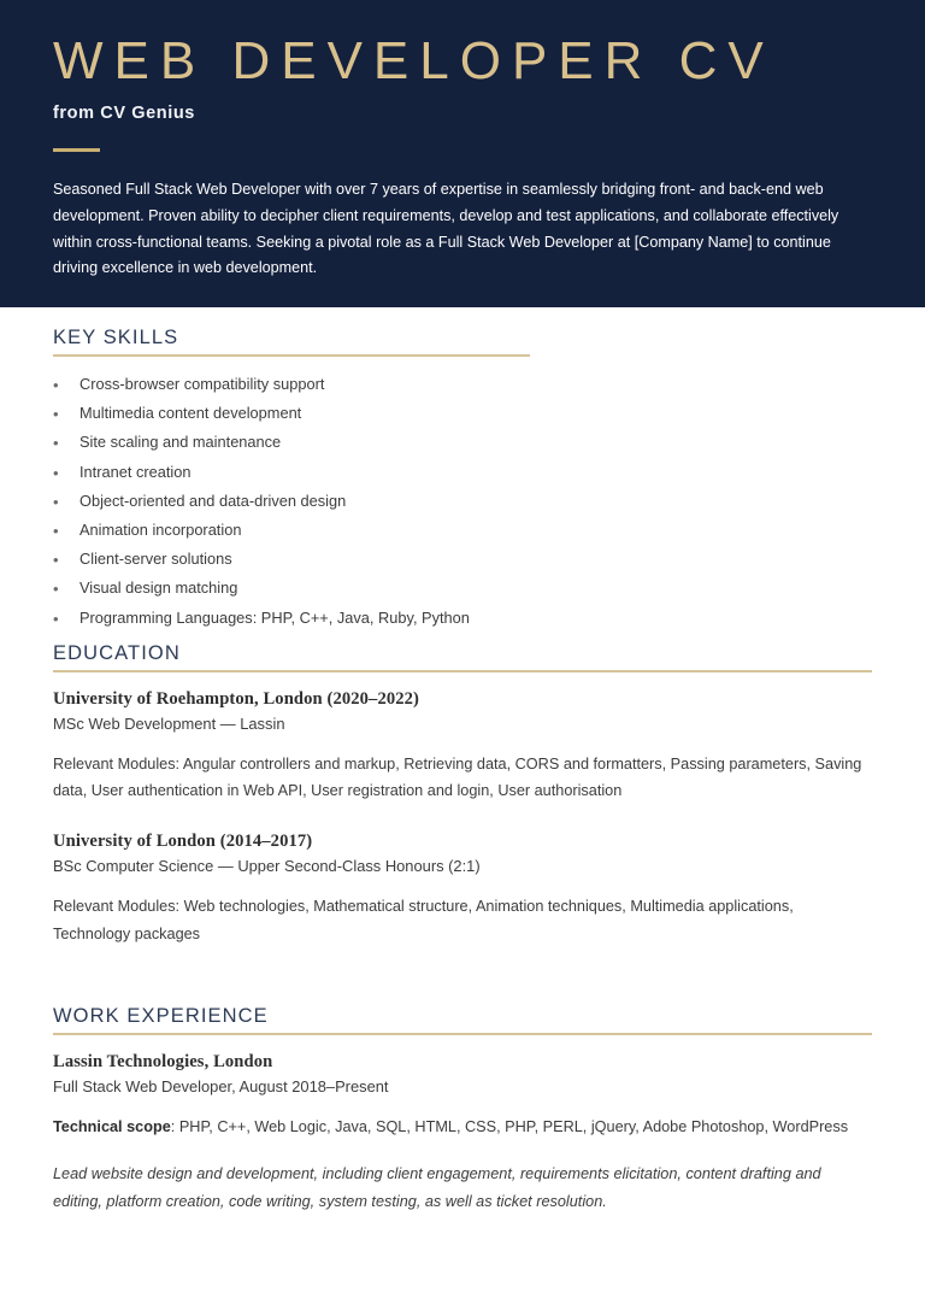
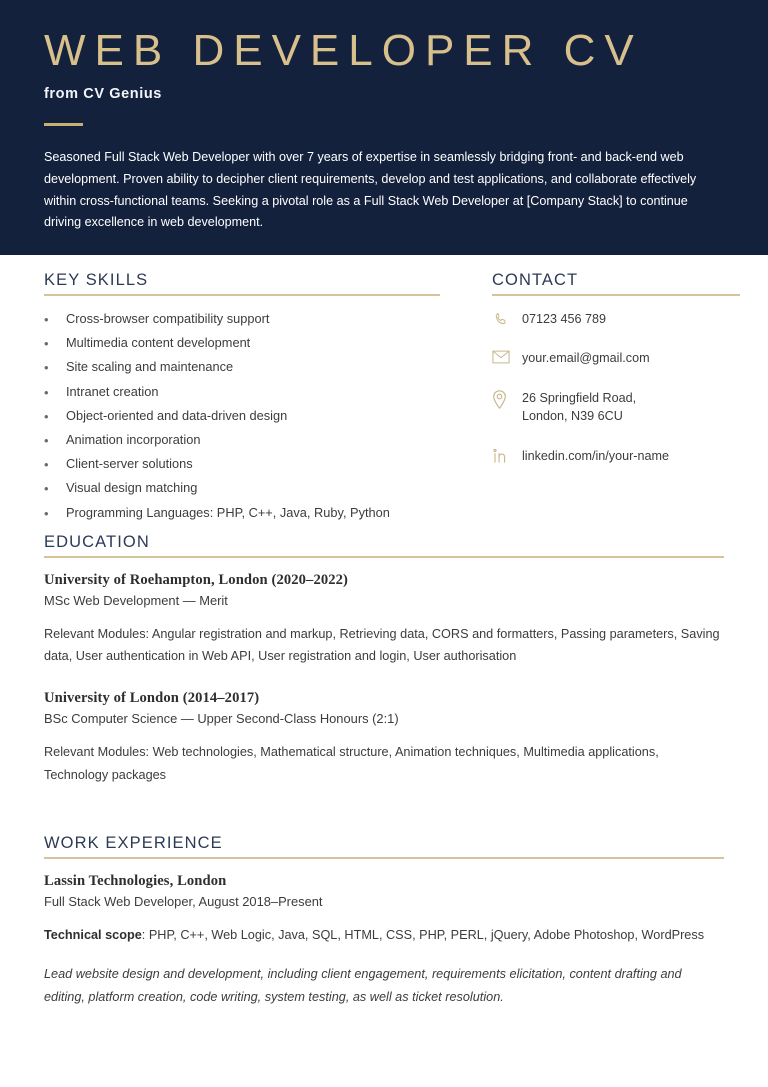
  WEB DEVELOPER CV
  from CV Genius
- Seasoned Full Stack Web Developer with over 7 years of expertise in seamlessly bridging front- and back-end web development. Proven ability to decipher client requirements, develop and test applications, and collaborate effectively within cross-functional teams. Seeking a pivotal role as a Full Stack Web Developer at [Company Name] to continue driving excellence in web development.
+ Seasoned Full Stack Web Developer with over 7 years of expertise in seamlessly bridging front- and back-end web development. Proven ability to decipher client requirements, develop and test applications, and collaborate effectively within cross-functional teams. Seeking a pivotal role as a Full Stack Web Developer at [Company Stack] to continue driving excellence in web development.
  KEY SKILLS
  •
  Cross-browser compatibility support
  •
  Multimedia content development
  •
  Site scaling and maintenance
  •
  Intranet creation
  •
  Object-oriented and data-driven design
  •
  Animation incorporation
  •
  Client-server solutions
  •
  Visual design matching
  •
  Programming Languages: PHP, C++, Java, Ruby, Python
+ CONTACT
+ 07123 456 789
+ your.email@gmail.com
+ 26 Springfield Road,
+ London, N39 6CU
+ linkedin.com/in/your-name
  EDUCATION
  University of Roehampton, London (2020–2022)
- MSc Web Development — Lassin
+ MSc Web Development — Merit
- Relevant Modules: Angular controllers and markup, Retrieving data, CORS and formatters, Passing parameters, Saving data, User authentication in Web API, User registration and login, User authorisation
+ Relevant Modules: Angular registration and markup, Retrieving data, CORS and formatters, Passing parameters, Saving data, User authentication in Web API, User registration and login, User authorisation
  University of London (2014–2017)
  BSc Computer Science — Upper Second-Class Honours (2:1)
  Relevant Modules: Web technologies, Mathematical structure, Animation techniques, Multimedia applications, Technology packages
  WORK EXPERIENCE
  Lassin Technologies, London
  Full Stack Web Developer, August 2018–Present
  Technical scope: PHP, C++, Web Logic, Java, SQL, HTML, CSS, PHP, PERL, jQuery, Adobe Photoshop, WordPress
  Lead website design and development, including client engagement, requirements elicitation, content drafting and editing, platform creation, code writing, system testing, as well as ticket resolution.
